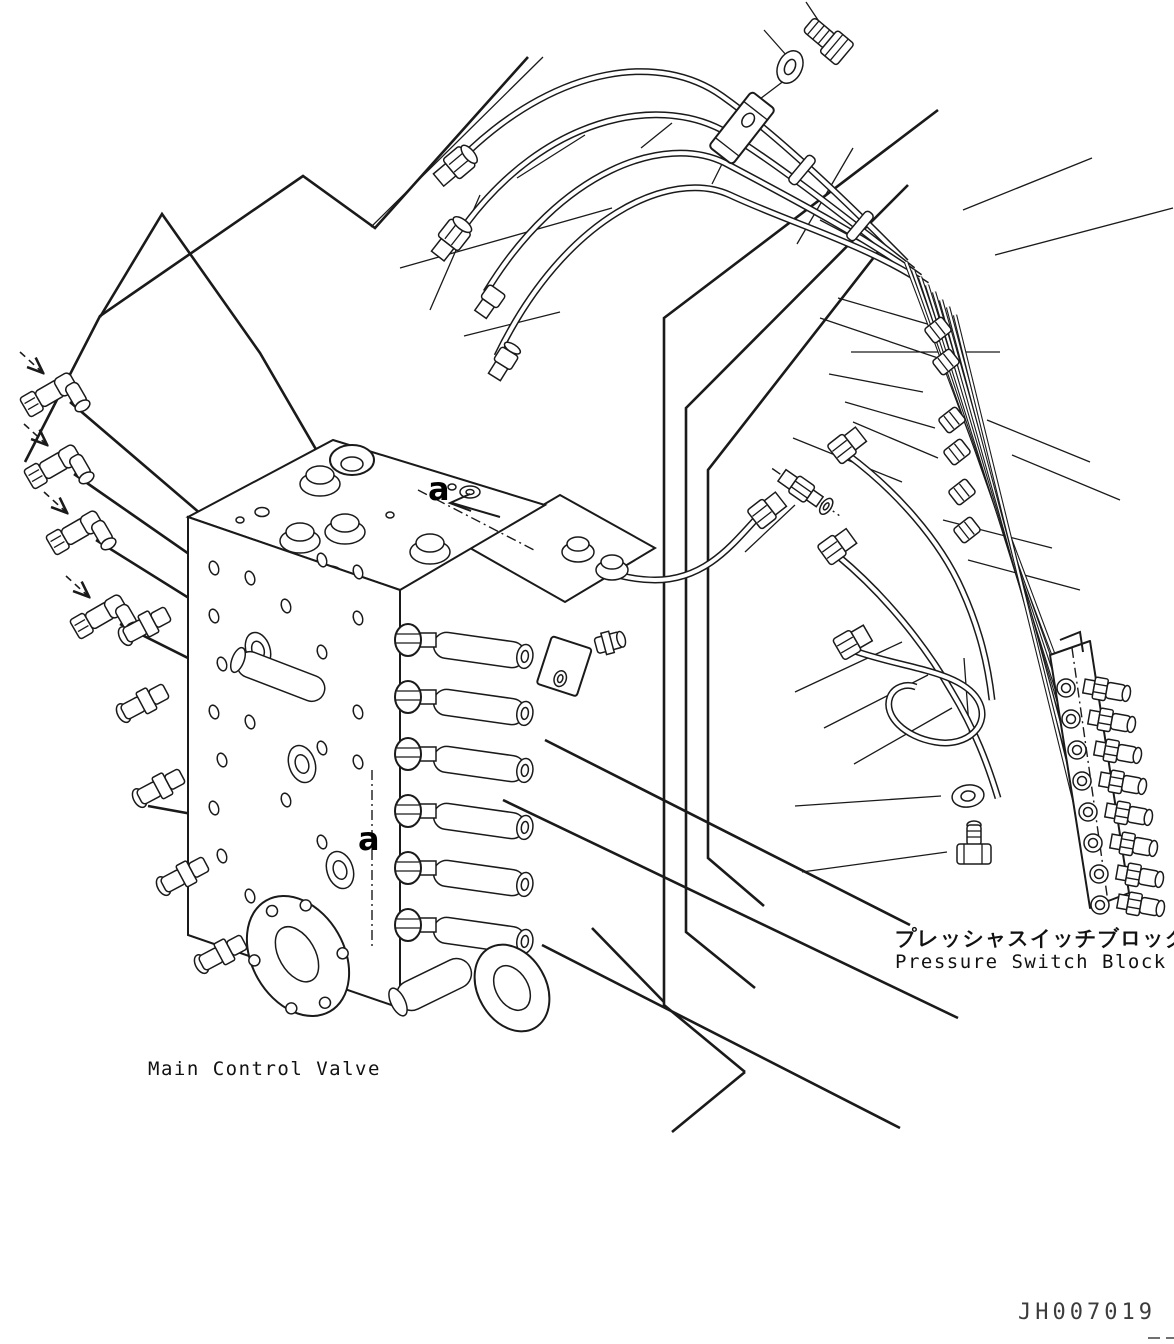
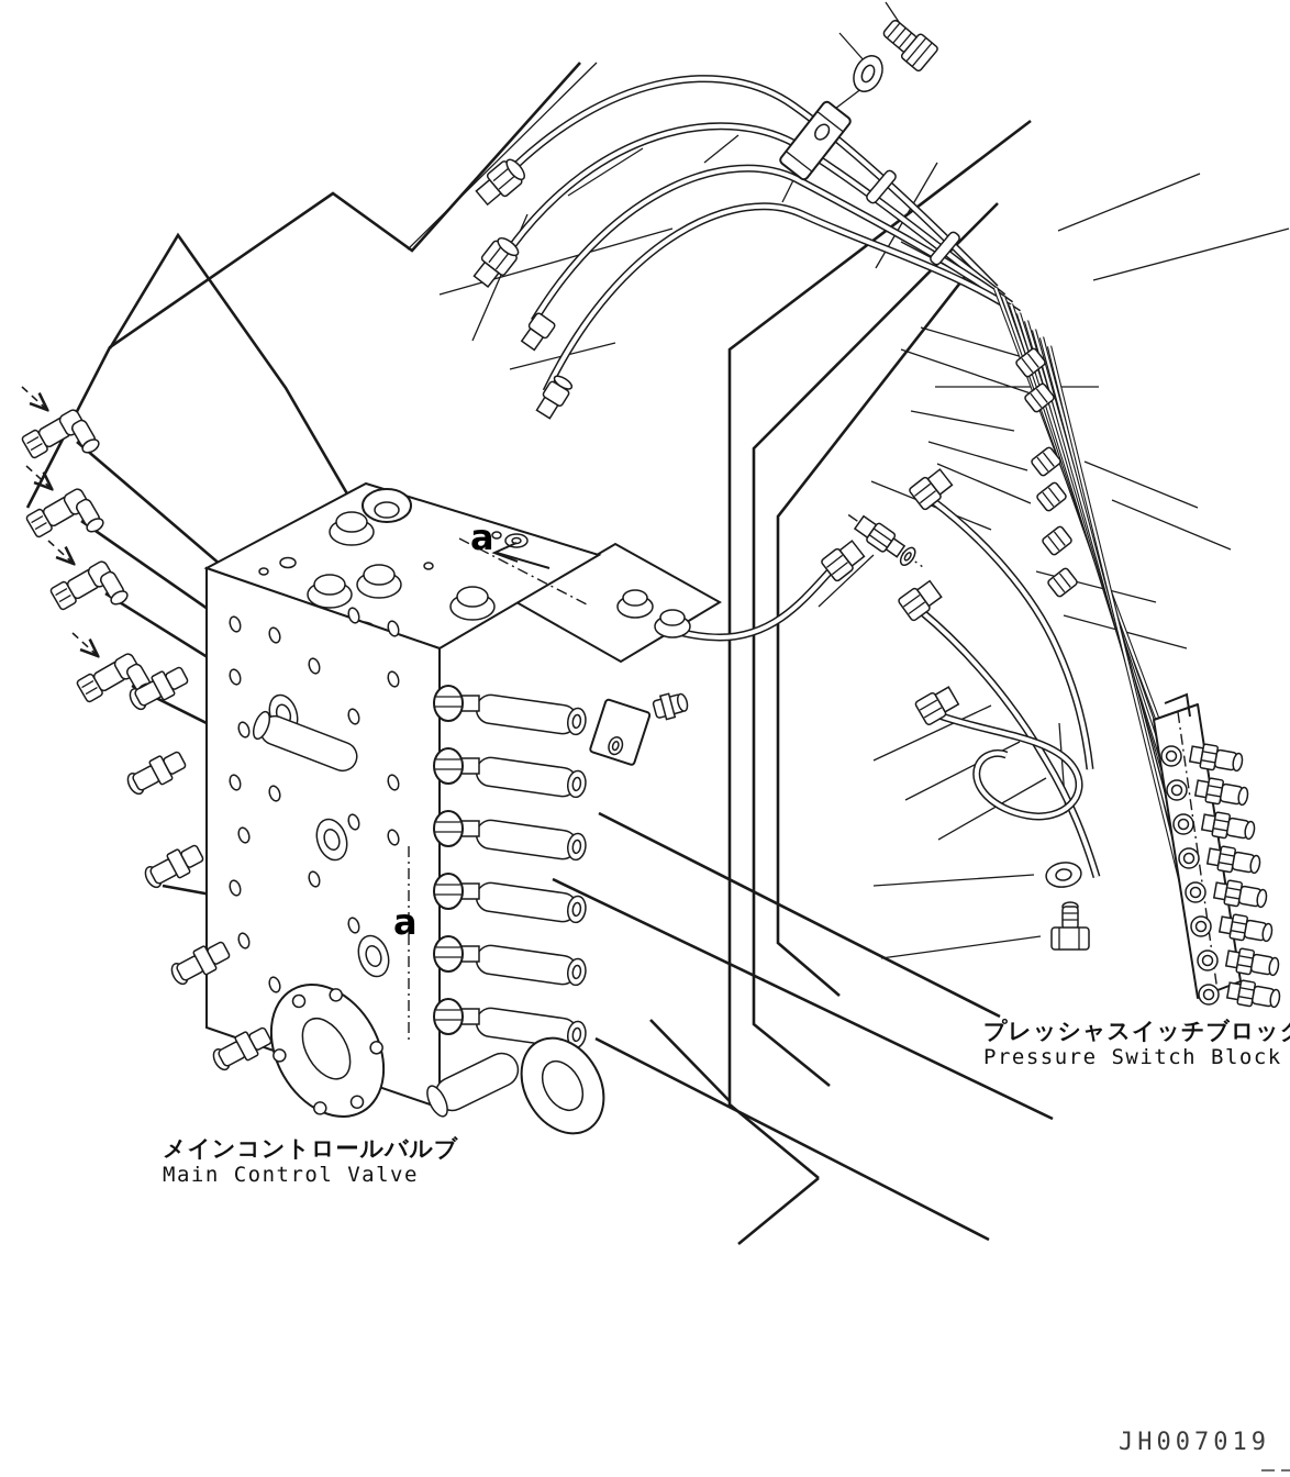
  a
  a
+ メインコントロールバルブ
  Main Control Valve
  プレッシャスイッチブロッ
  Pressure Switch Block
  JH007019
